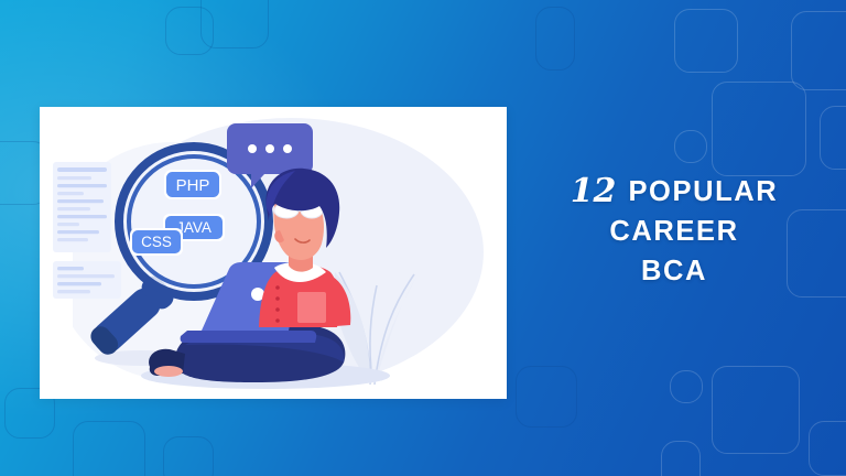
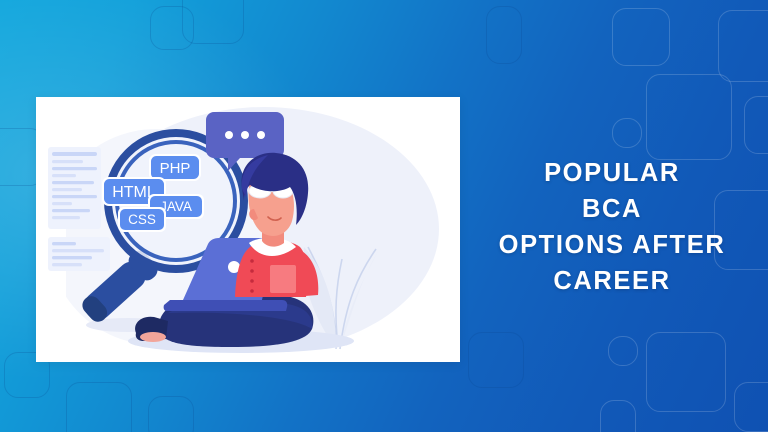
  PHP
+ HTML
  JAVA
  CSS
- 12
  POPULAR
- CAREER
+ BCA
+ OPTIONS AFTER
- BCA
+ CAREER
